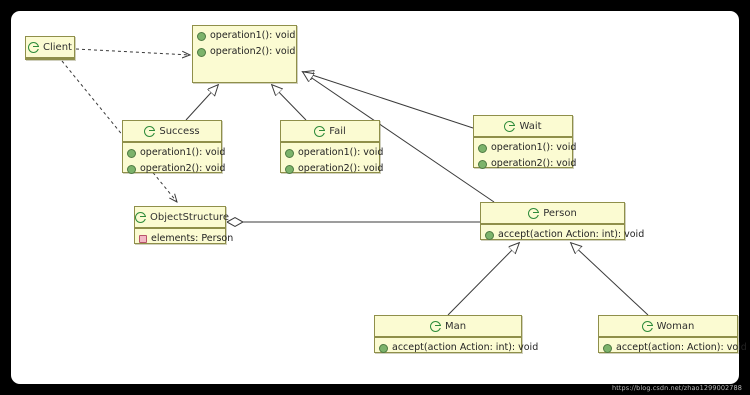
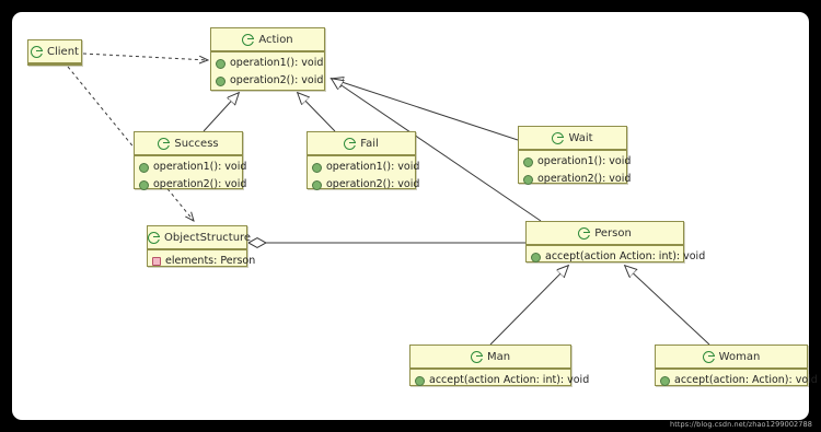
  Client
+ Action
  operation1(): void
  operation2(): void
  Success
  operation1(): void
  operation2(): void
  Fail
  operation1(): void
  operation2(): void
  Wait
  operation1(): void
  operation2(): void
  ObjectStructure
  elements: Person
  Person
  accept(action Action: int): void
  Man
  accept(action Action: int): void
  Woman
  accept(action: Action): void
  https://blog.csdn.net/zhao1299002788
